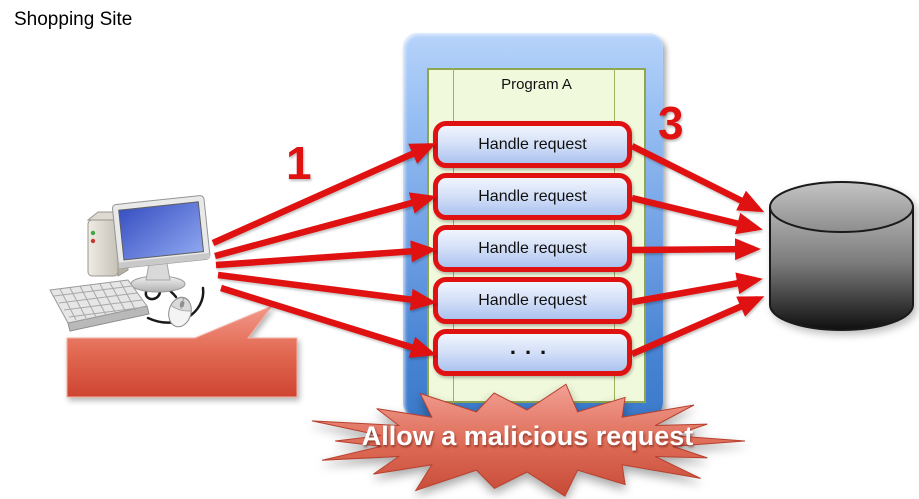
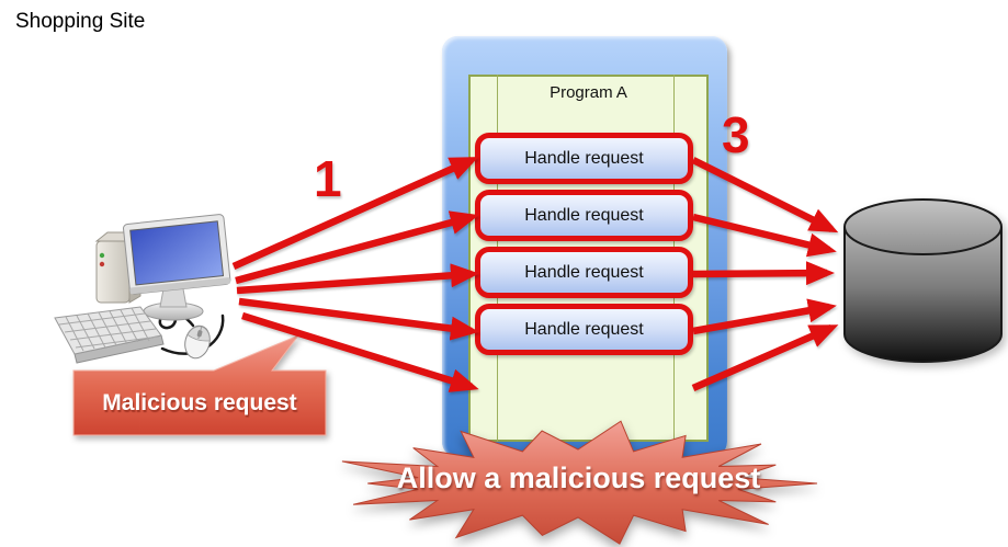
  Shopping Site
+ Malicious request
  Program A
  Handle request
  Handle request
  Handle request
  Handle request
- ...
  1
  3
  Allow a malicious request
